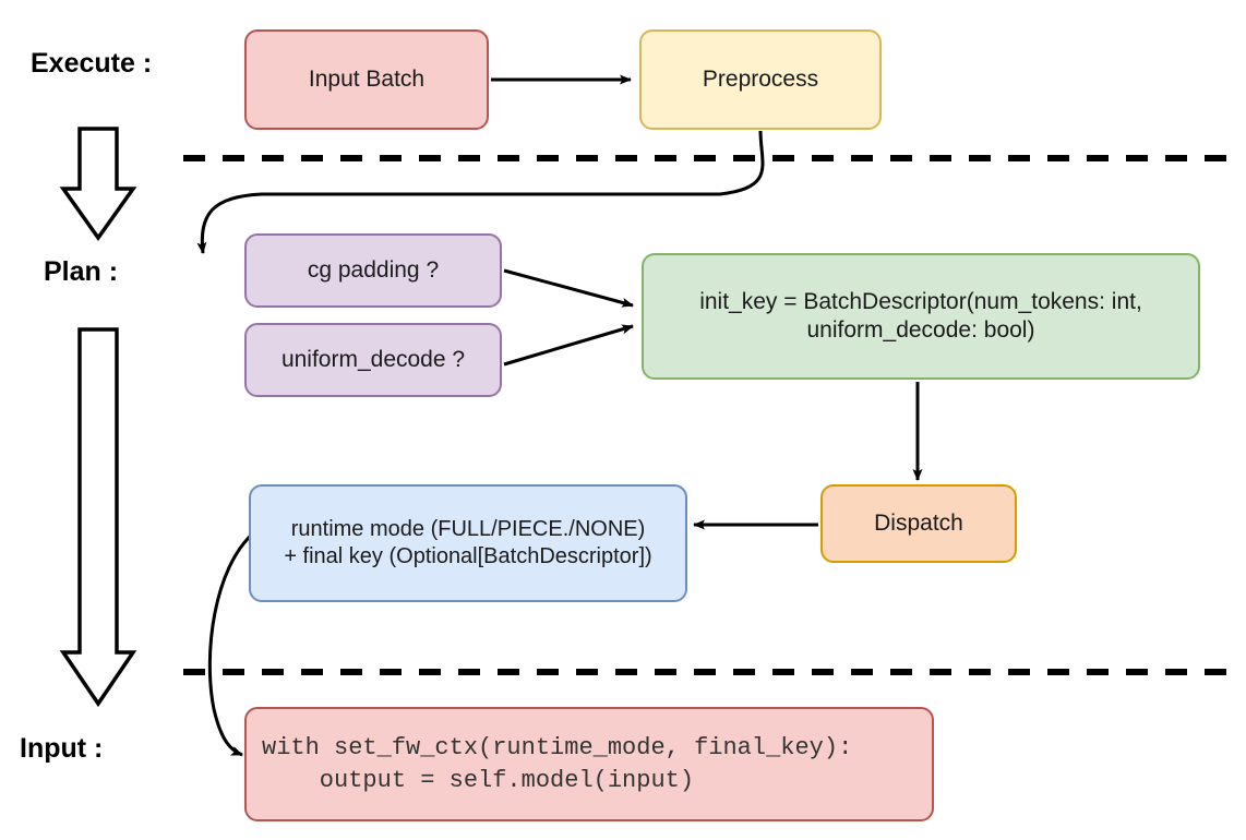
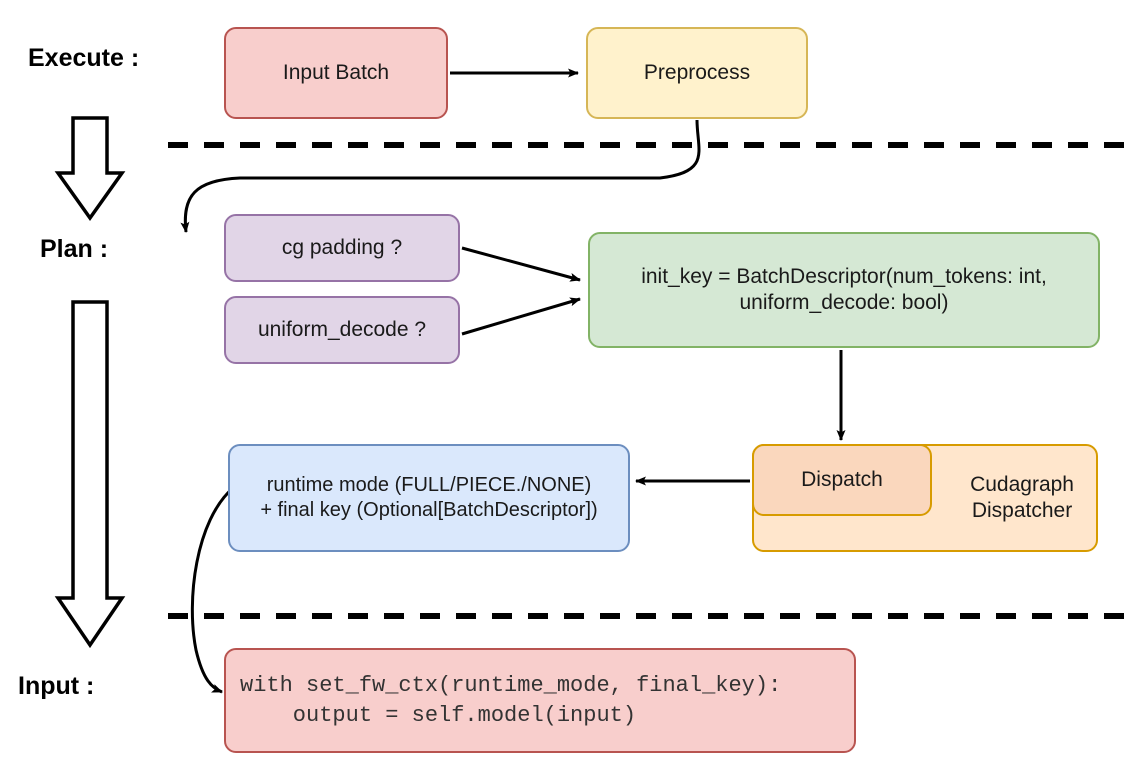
  Execute :
  Plan :
  Input :
  Input Batch
  Preprocess
  cg padding ?
  uniform_decode ?
  init_key = BatchDescriptor(num_tokens: int,
  uniform_decode: bool)
+ Cudagraph
+ Dispatcher
  Dispatch
  runtime mode (FULL/PIECE./NONE)
  + final key (Optional[BatchDescriptor])
  with set_fw_ctx(runtime_mode, final_key):
  output = self.model(input)
